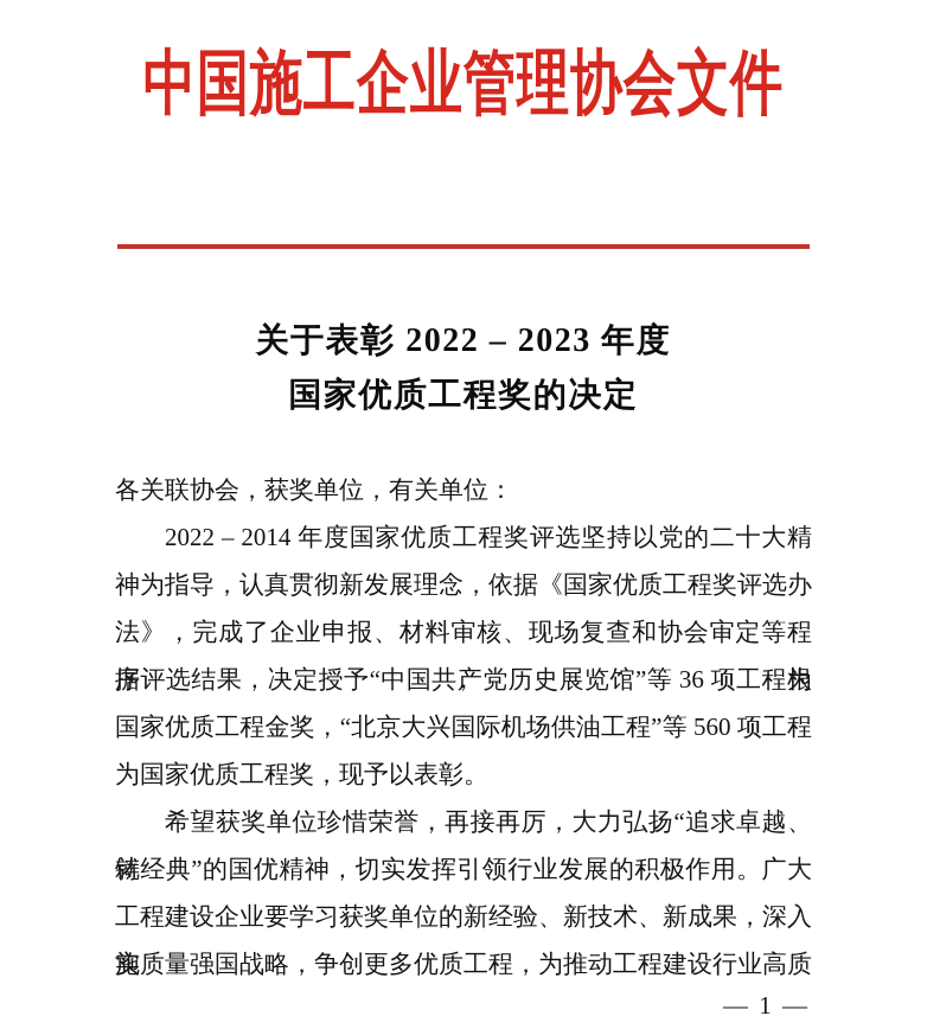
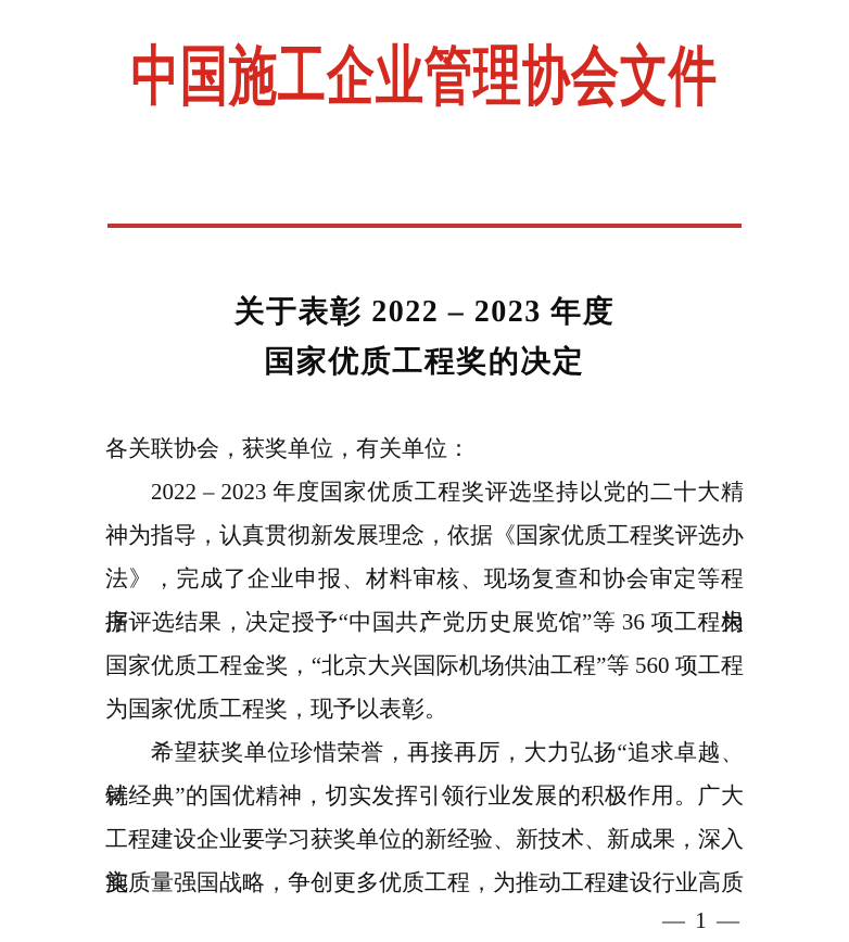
  中国施工企业管理协会文件
  关于表彰 2022 – 2023 年度
  国家优质工程奖的决定
  各关联协会，获奖单位，有关单位：
- 2022 – 2014 年度国家优质工程奖评选坚持以党的二十大精
+ 2022 – 2023 年度国家优质工程奖评选坚持以党的二十大精
  神为指导，认真贯彻新发展理念，依据《国家优质工程奖评选办
  法》，完成了企业申报、材料审核、现场复查和协会审定等程序，根
  据评选结果，决定授予“中国共产党历史展览馆”等 36 项工程为
  国家优质工程金奖，“北京大兴国际机场供油工程”等 560 项工程
  为国家优质工程奖，现予以表彰。
  希望获奖单位珍惜荣誉，再接再厉，大力弘扬“追求卓越、铸
  就经典”的国优精神，切实发挥引领行业发展的积极作用。广大
  工程建设企业要学习获奖单位的新经验、新技术、新成果，深入实
  施质量强国战略，争创更多优质工程，为推动工程建设行业高质
  — 1 —
